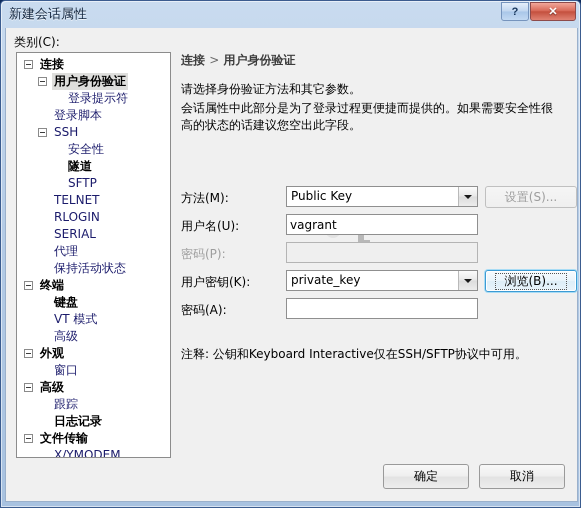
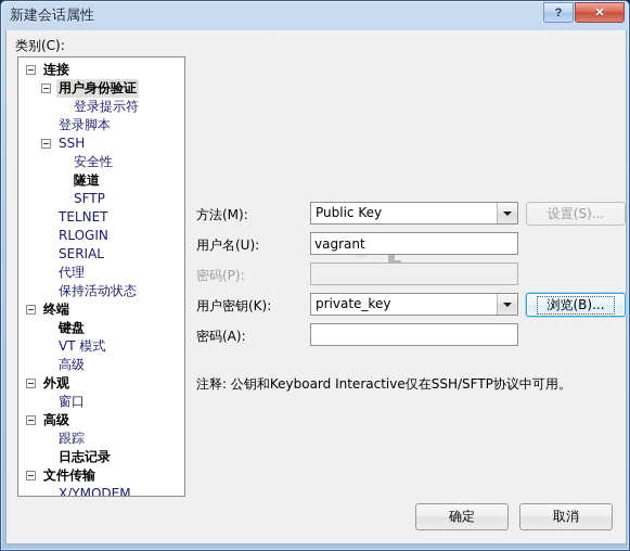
  新建会话属性
  ?
  ✕
  类别(C):
  连接
  用户身份验证
  登录提示符
  登录脚本
  SSH
  安全性
  隧道
  SFTP
  TELNET
  RLOGIN
  SERIAL
  代理
  保持活动状态
  终端
  键盘
  VT 模式
  高级
  外观
  窗口
  高级
  跟踪
  日志记录
  文件传输
  X/YMODEM
- 连接 > 用户身份验证
- 请选择身份验证方法和其它参数。
- 会话属性中此部分是为了登录过程更便捷而提供的。如果需要安全性很高的状态的话建议您空出此字段。
  方法(M):
  Public Key
  设置(S)...
  用户名(U):
  vagrant
  密码(P):
  用户密钥(K):
  private_key
  浏览(B)...
  密码(A):
  注释: 公钥和Keyboard Interactive仅在SSH/SFTP协议中可用。
  确定
  取消
